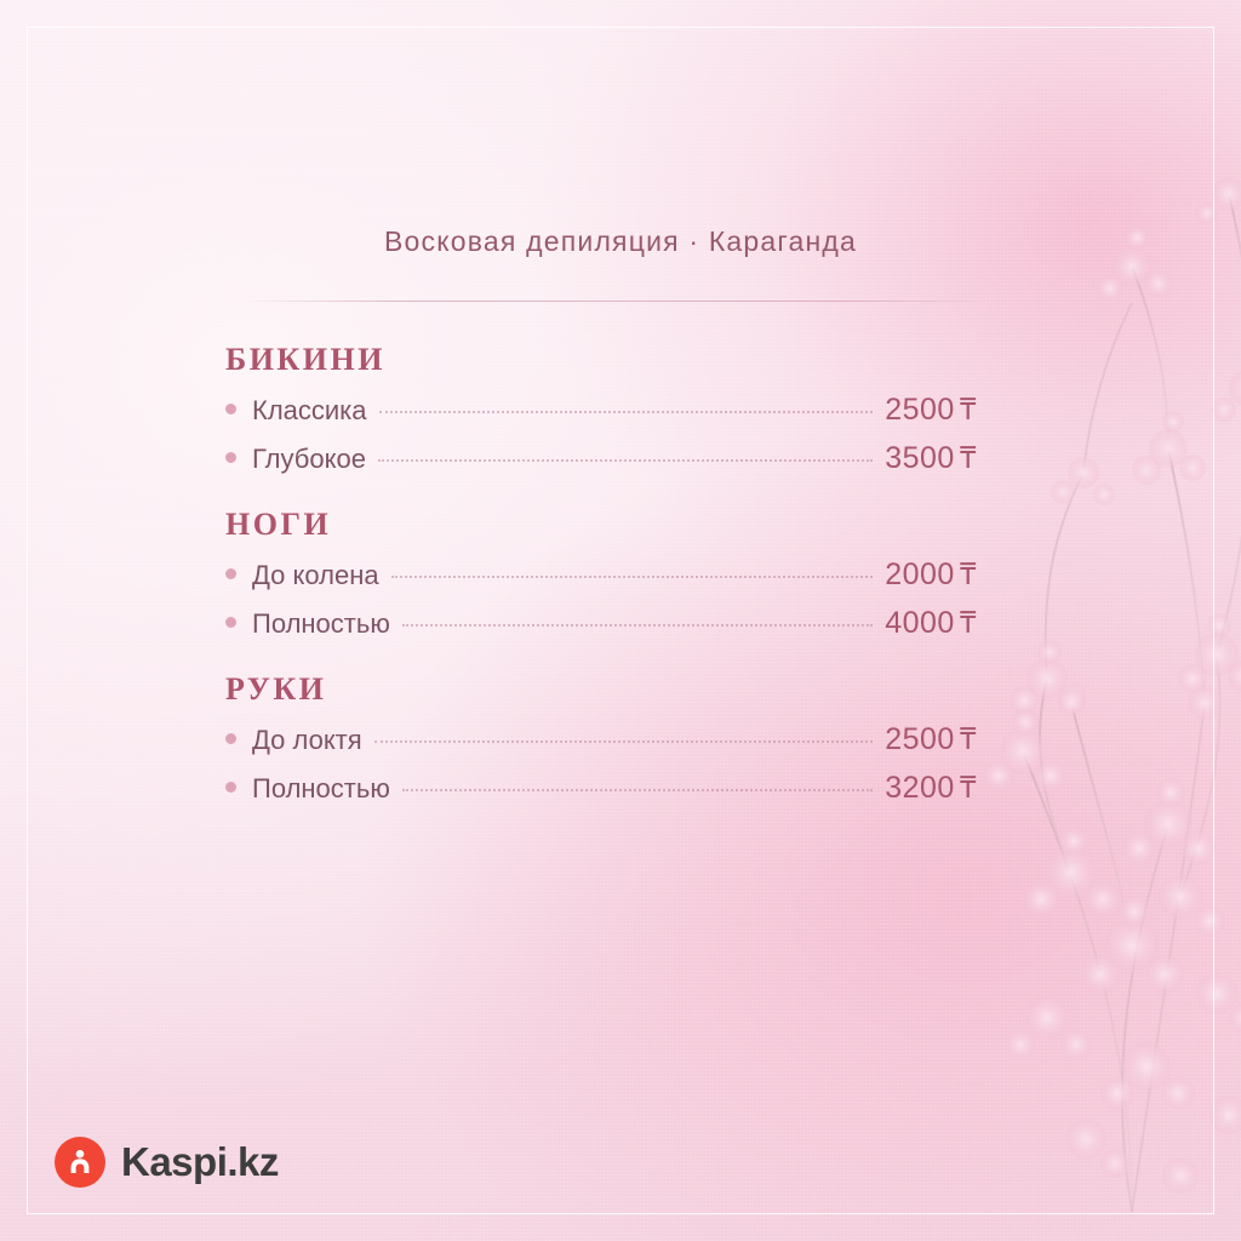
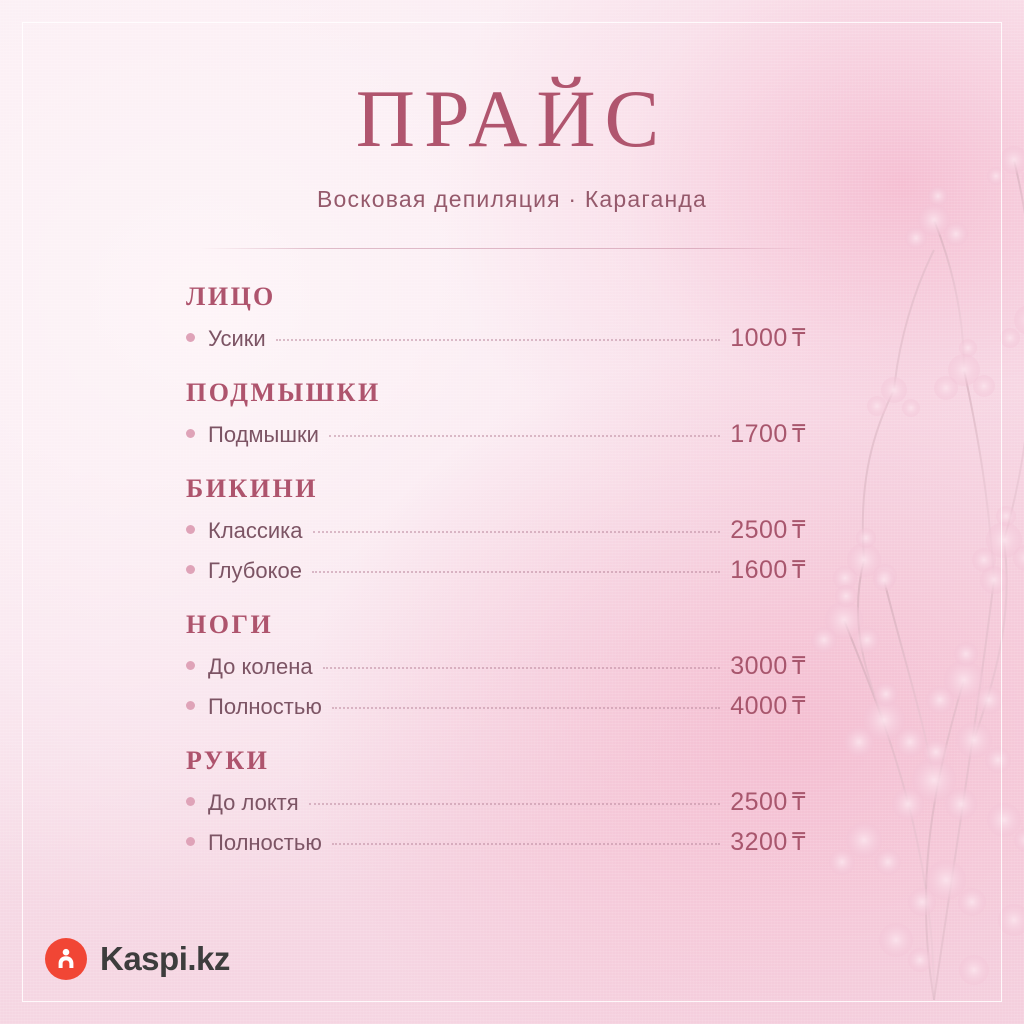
+ ПРАЙС
  Восковая депиляция · Караганда
+ ЛИЦО
+ Усики
+ 1000 ₸
+ ПОДМЫШКИ
+ Подмышки
+ 1700 ₸
  БИКИНИ
  Классика
  2500 ₸
  Глубокое
- 3500 ₸
+ 1600 ₸
  НОГИ
  До колена
- 2000 ₸
+ 3000 ₸
  Полностью
  4000 ₸
  РУКИ
  До локтя
  2500 ₸
  Полностью
  3200 ₸
  Kaspi.kz
